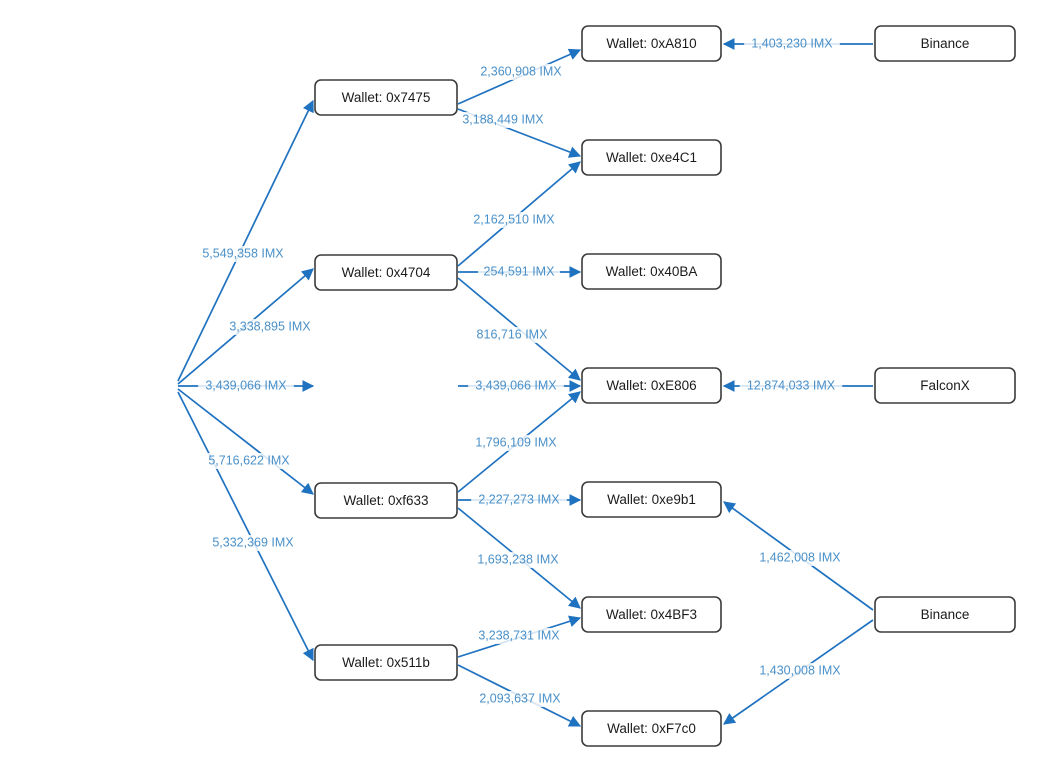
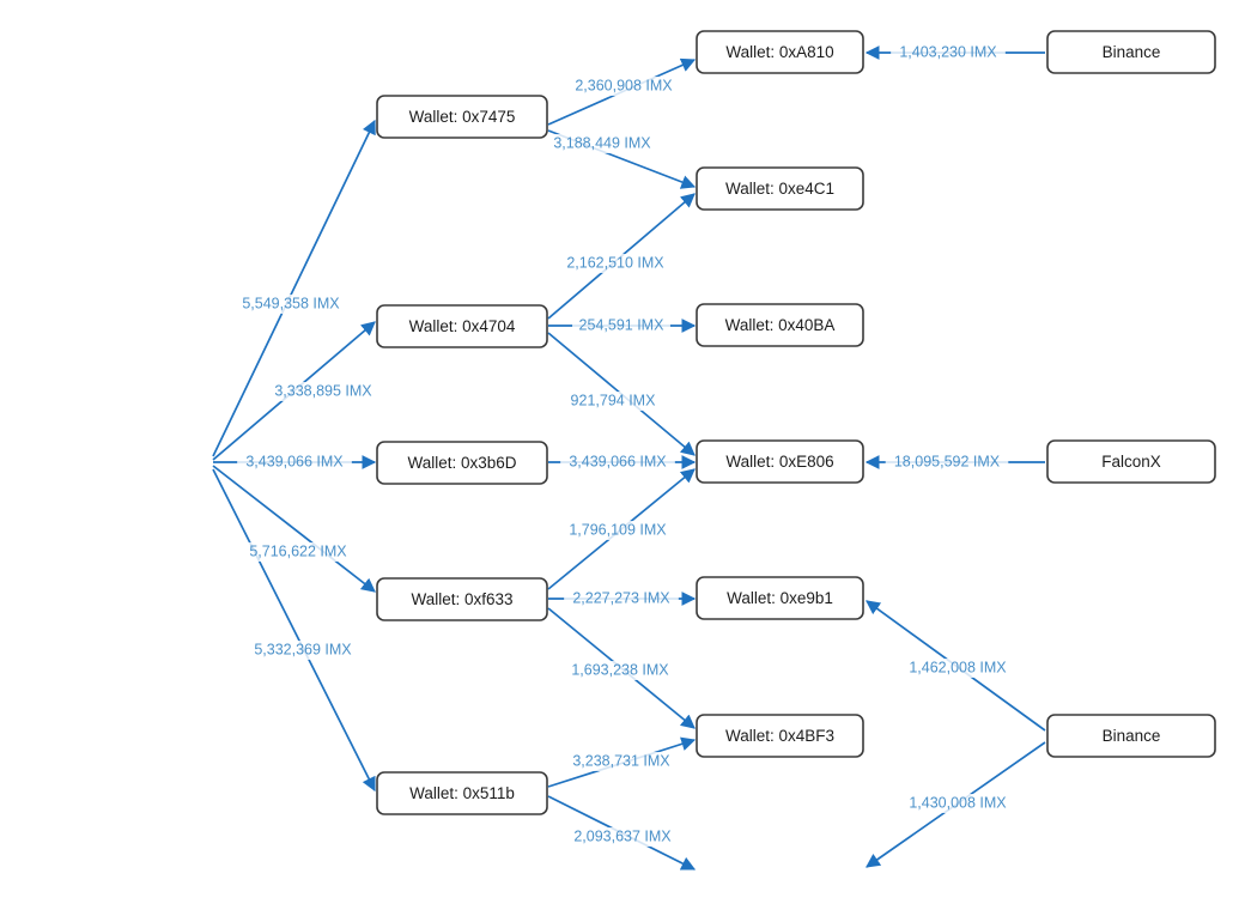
  5,549,358 IMX
  3,338,895 IMX
  3,439,066 IMX
  5,716,622 IMX
  5,332,369 IMX
  2,360,908 IMX
  3,188,449 IMX
  2,162,510 IMX
  254,591 IMX
- 816,716 IMX
+ 921,794 IMX
  3,439,066 IMX
  1,796,109 IMX
  2,227,273 IMX
  1,693,238 IMX
  3,238,731 IMX
  2,093,637 IMX
  1,403,230 IMX
- 12,874,033 IMX
+ 18,095,592 IMX
  1,462,008 IMX
  1,430,008 IMX
  Wallet: 0x7475
  Wallet: 0x4704
+ Wallet: 0x3b6D
  Wallet: 0xf633
  Wallet: 0x511b
  Wallet: 0xA810
  Wallet: 0xe4C1
  Wallet: 0x40BA
  Wallet: 0xE806
  Wallet: 0xe9b1
  Wallet: 0x4BF3
- Wallet: 0xF7c0
  Binance
  FalconX
  Binance
